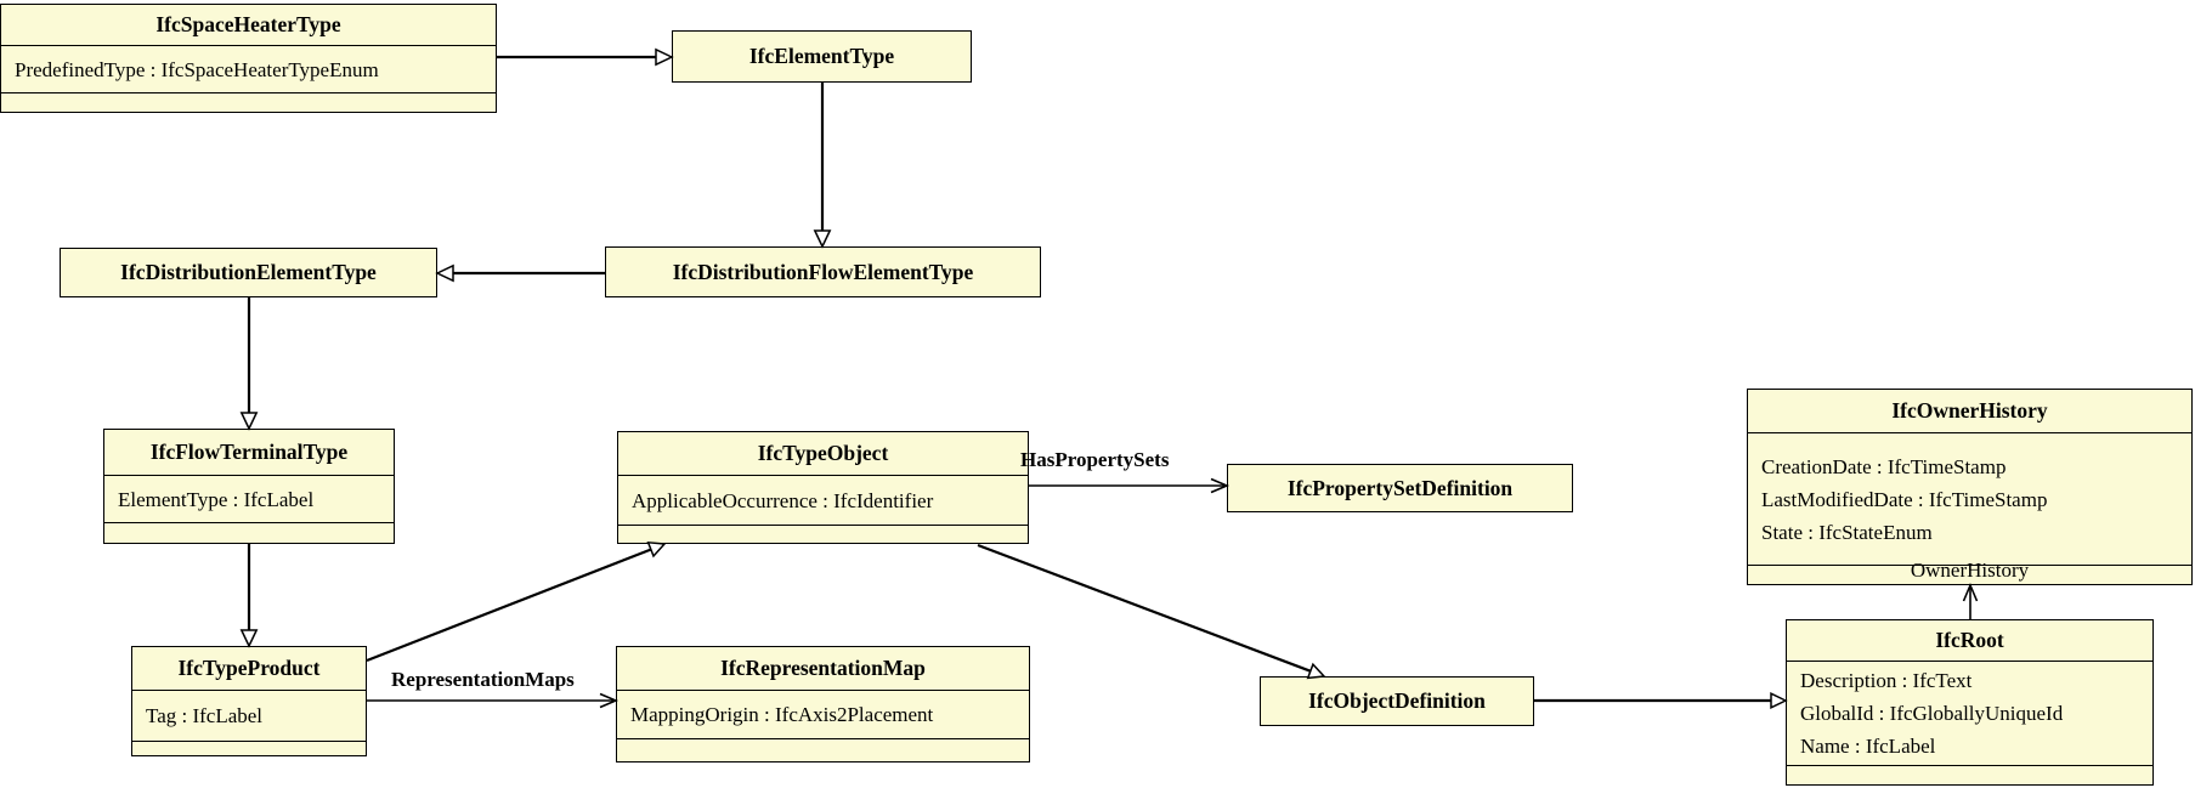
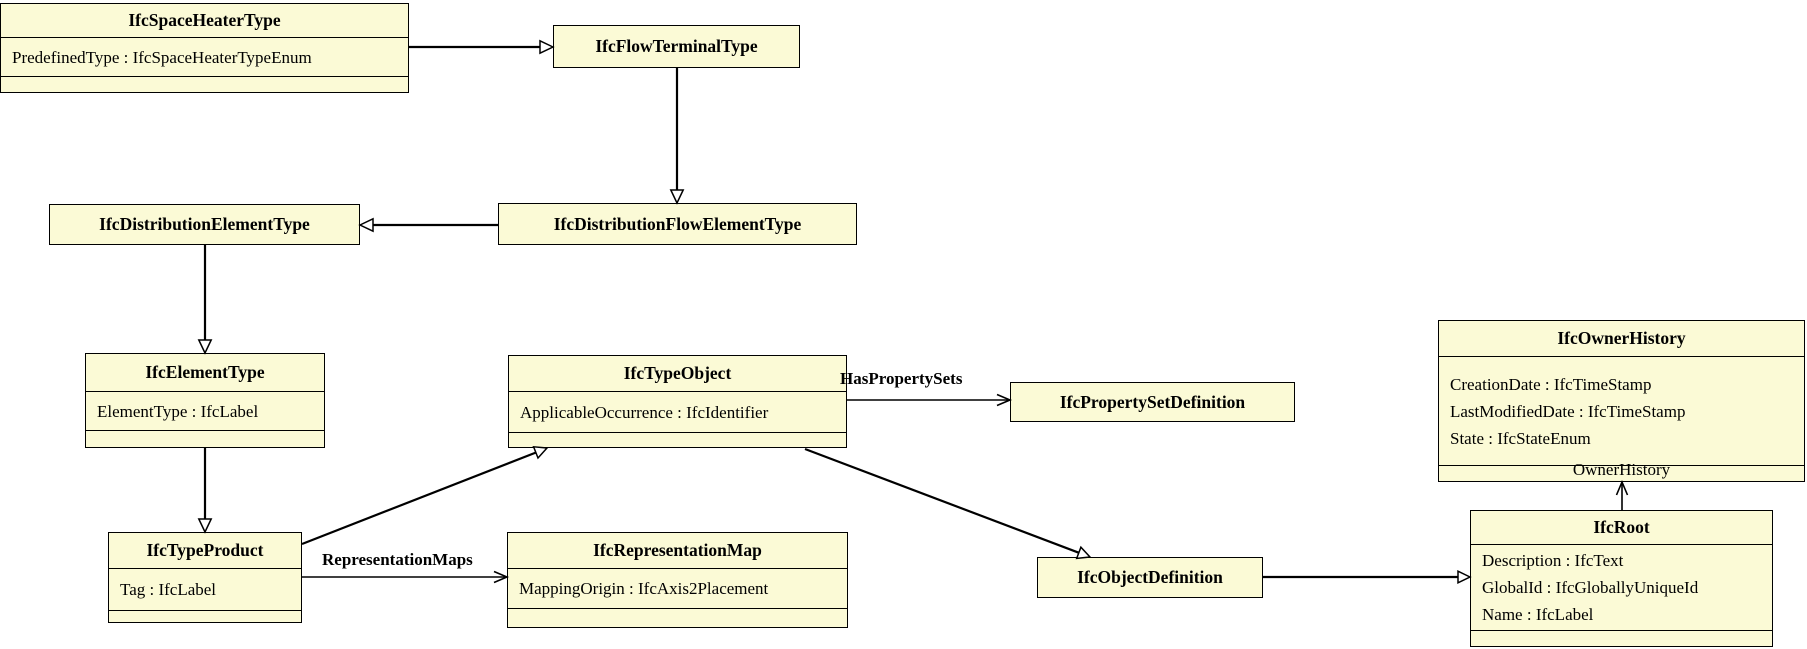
  IfcSpaceHeaterType
  PredefinedType : IfcSpaceHeaterTypeEnum
- IfcElementType
+ IfcFlowTerminalType
  IfcDistributionElementType
  IfcDistributionFlowElementType
- IfcFlowTerminalType
+ IfcElementType
  ElementType : IfcLabel
  IfcTypeObject
  ApplicableOccurrence : IfcIdentifier
  IfcPropertySetDefinition
  IfcOwnerHistory
  CreationDate : IfcTimeStamp
  LastModifiedDate : IfcTimeStamp
  State : IfcStateEnum
  IfcTypeProduct
  Tag : IfcLabel
  IfcRepresentationMap
  MappingOrigin : IfcAxis2Placement
  IfcObjectDefinition
  IfcRoot
  Description : IfcText
  GlobalId : IfcGloballyUniqueId
  Name : IfcLabel
  HasPropertySets
  RepresentationMaps
  OwnerHistory
